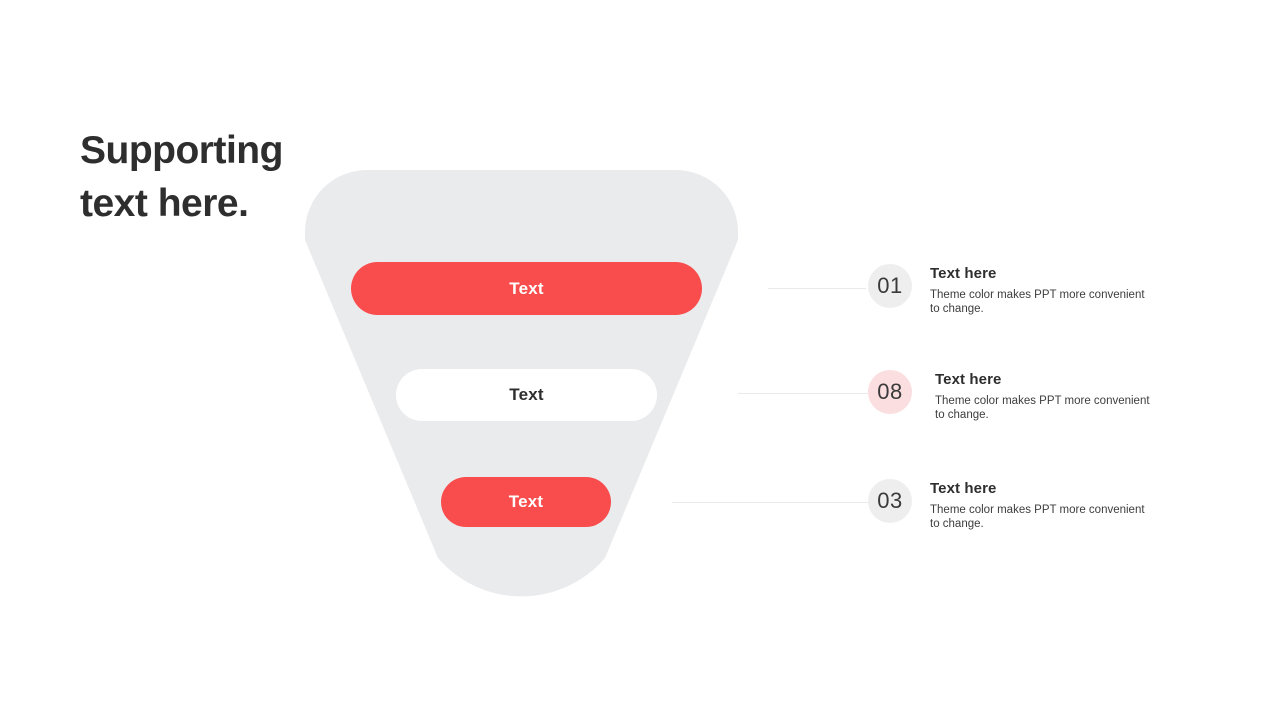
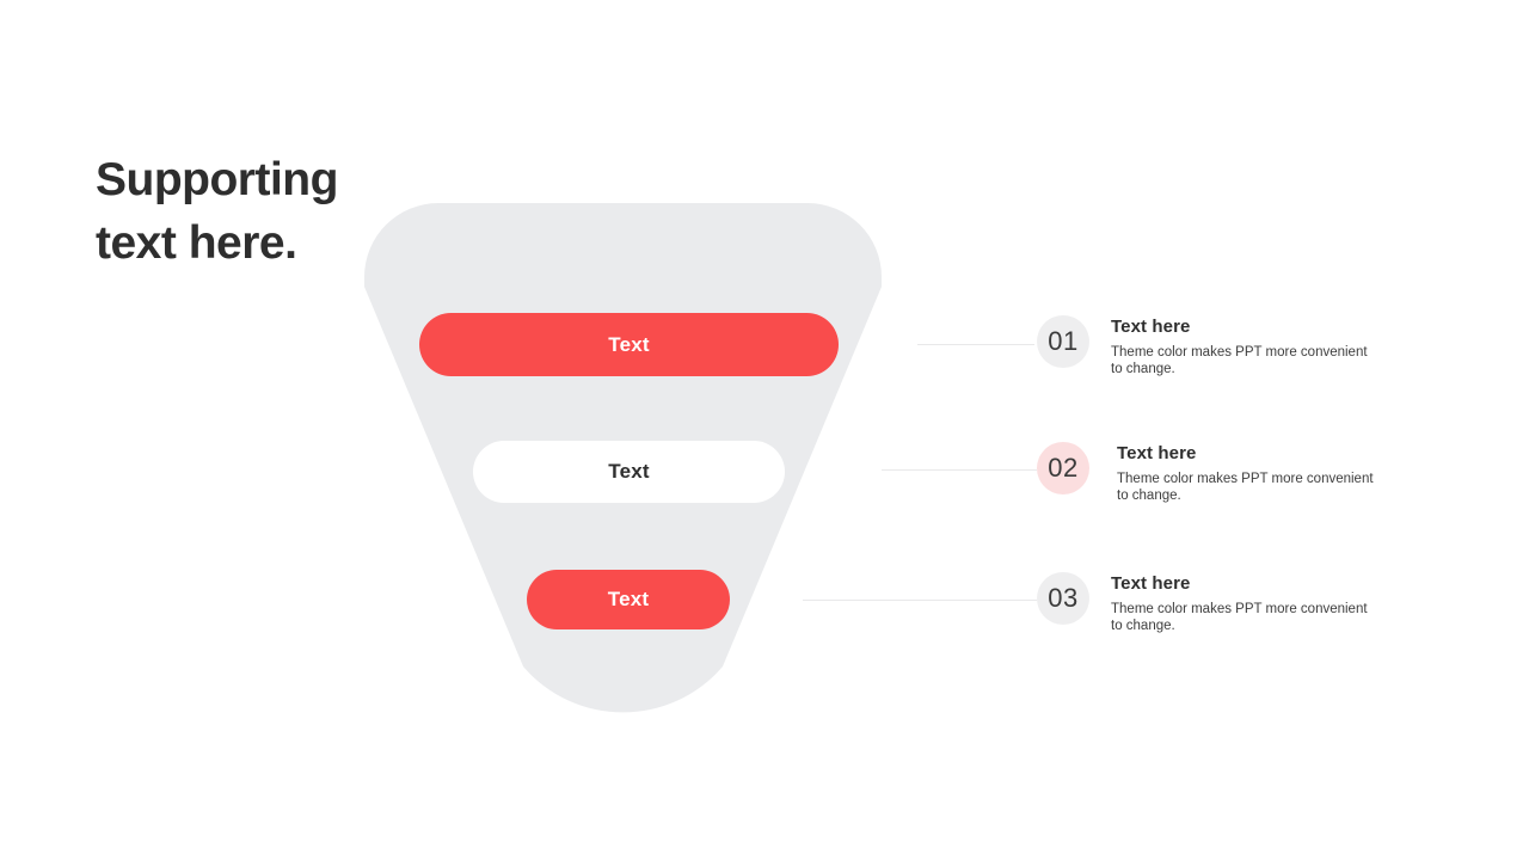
  Supporting
  text here.
  Text
  Text
  Text
  01
  Text here
  Theme color makes PPT more convenient
  to change.
- 08
+ 02
  Text here
  Theme color makes PPT more convenient
  to change.
  03
  Text here
  Theme color makes PPT more convenient
  to change.
